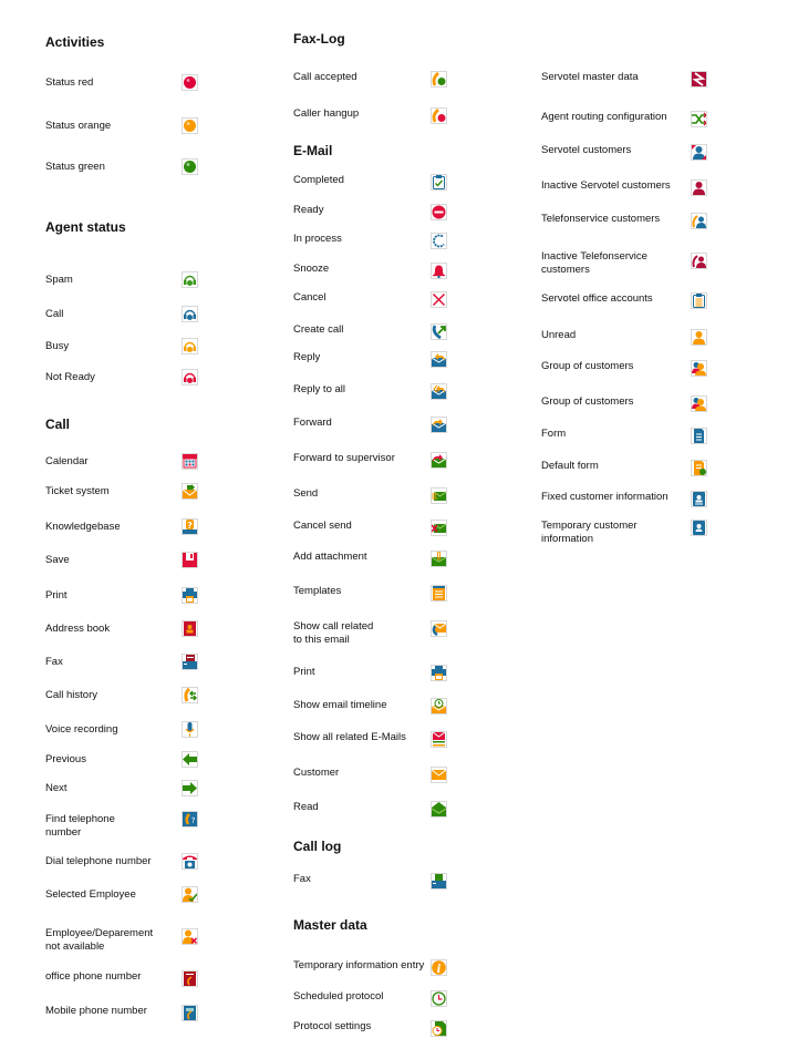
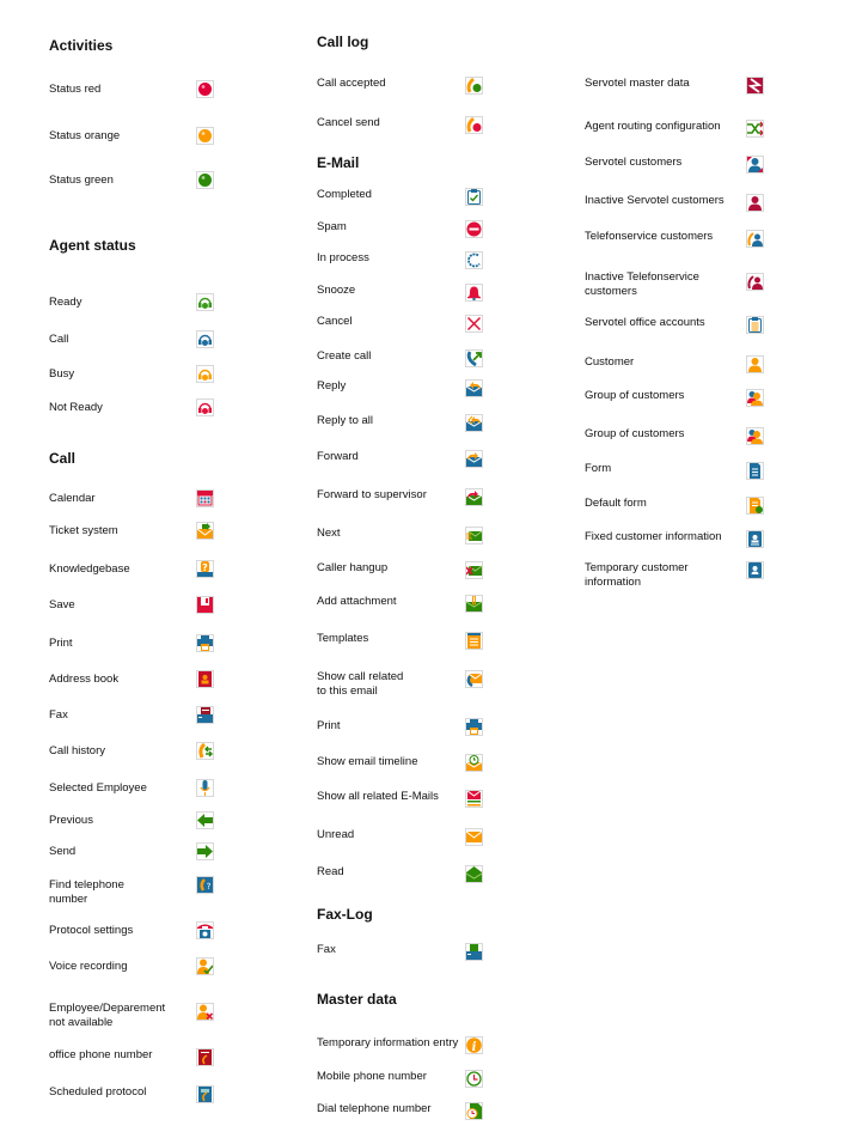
  Activities
  Status red
  Status orange
  Status green
  Agent status
- Spam
+ Ready
  Call
  Busy
  Not Ready
  Call
  Calendar
  Ticket system
  Knowledgebase
  ?
  Save
  Print
  Address book
  Fax
  Call history
- Voice recording
+ Selected Employee
  Previous
- Next
+ Send
  Find telephone
  number
  ?
- Dial telephone number
+ Protocol settings
- Selected Employee
+ Voice recording
  Employee/Deparement
  not available
  office phone number
- Mobile phone number
+ Scheduled protocol
- Fax-Log
+ Call log
  Call accepted
- Caller hangup
+ Cancel send
  E-Mail
  Completed
- Ready
+ Spam
  In process
  Snooze
  Cancel
  Create call
  Reply
  Reply to all
  Forward
  Forward to supervisor
- Send
+ Next
- Cancel send
+ Caller hangup
  Add attachment
  Templates
  Show call related
  to this email
  Print
  Show email timeline
  Show all related E-Mails
- Customer
+ Unread
  Read
- Call log
+ Fax-Log
  Fax
  Master data
  Temporary information entry
  i
- Scheduled protocol
+ Mobile phone number
- Protocol settings
+ Dial telephone number
  Servotel master data
  Agent routing configuration
  Servotel customers
  Inactive Servotel customers
  Telefonservice customers
  Inactive Telefonservice
  customers
  Servotel office accounts
- Unread
+ Customer
  Group of customers
  Group of customers
  Form
  Default form
  Fixed customer information
  Temporary customer
  information
